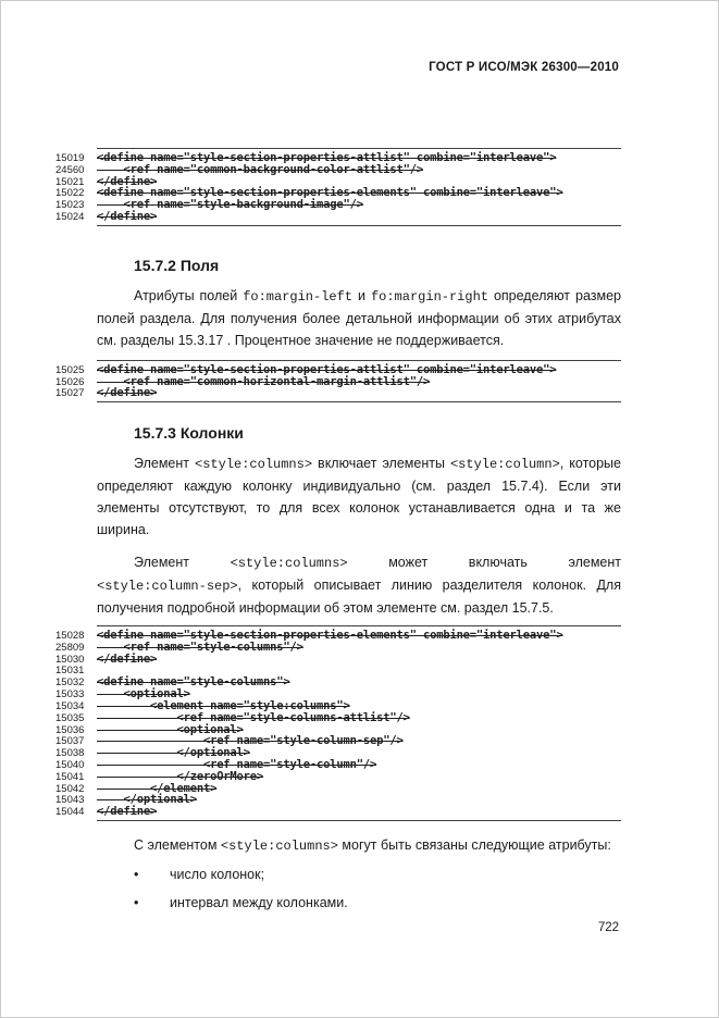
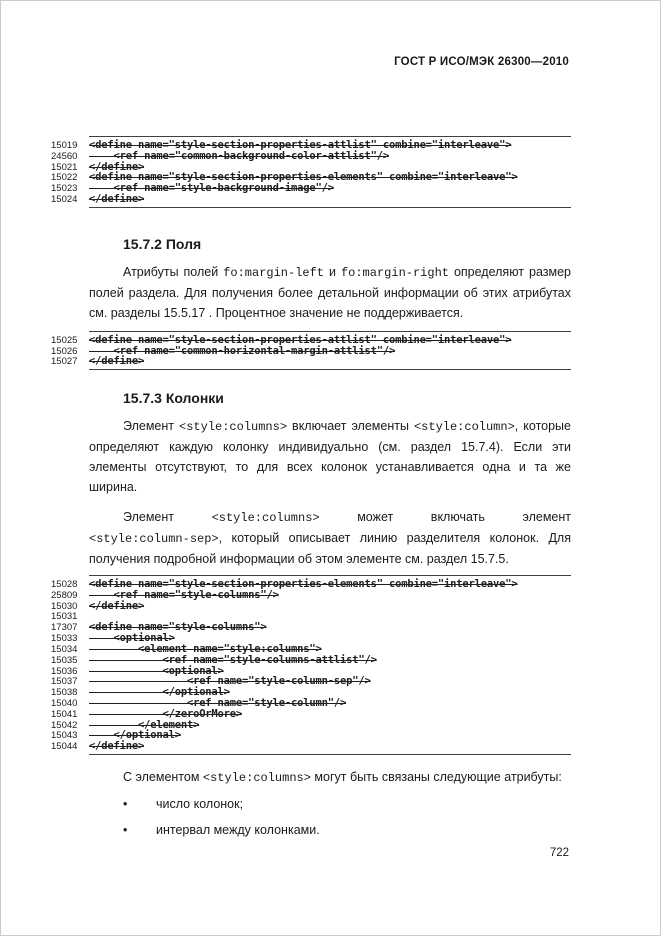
  ГОСТ Р ИСО/МЭК 26300—2010
  15019
  <define name="style-section-properties-attlist" combine="interleave">
  24560
  <ref name="common-background-color-attlist"/>
  15021
  </define>
  15022
  <define name="style-section-properties-elements" combine="interleave">
  15023
  <ref name="style-background-image"/>
  15024
  </define>
  15.7.2 Поля
- Атрибуты полей fo:margin-left и fo:margin-right определяют размер полей раздела. Для получения более детальной информации об этих атрибутах см. разделы 15.3.17 . Процентное значение не поддерживается.
+ Атрибуты полей fo:margin-left и fo:margin-right определяют размер полей раздела. Для получения более детальной информации об этих атрибутах см. разделы 15.5.17 . Процентное значение не поддерживается.
  15025
  <define name="style-section-properties-attlist" combine="interleave">
  15026
  <ref name="common-horizontal-margin-attlist"/>
  15027
  </define>
  15.7.3 Колонки
  Элемент <style:columns> включает элементы <style:column>, которые определяют каждую колонку индивидуально (см. раздел 15.7.4). Если эти элементы отсутствуют, то для всех колонок устанавливается одна и та же ширина.
  Элемент <style:columns> может включать элемент <style:column-sep>, который описывает линию разделителя колонок. Для получения подробной информации об этом элементе см. раздел 15.7.5.
  15028
  <define name="style-section-properties-elements" combine="interleave">
  25809
  <ref name="style-columns"/>
  15030
  </define>
  15031
- 15032
+ 17307
  <define name="style-columns">
  15033
  <optional>
  15034
  <element name="style:columns">
  15035
  <ref name="style-columns-attlist"/>
  15036
  <optional>
  15037
  <ref name="style-column-sep"/>
  15038
  </optional>
  15040
  <ref name="style-column"/>
  15041
  </zeroOrMore>
  15042
  </element>
  15043
  </optional>
  15044
  </define>
  С элементом <style:columns> могут быть связаны следующие атрибуты:
  •
  число колонок;
  •
  интервал между колонками.
  722
